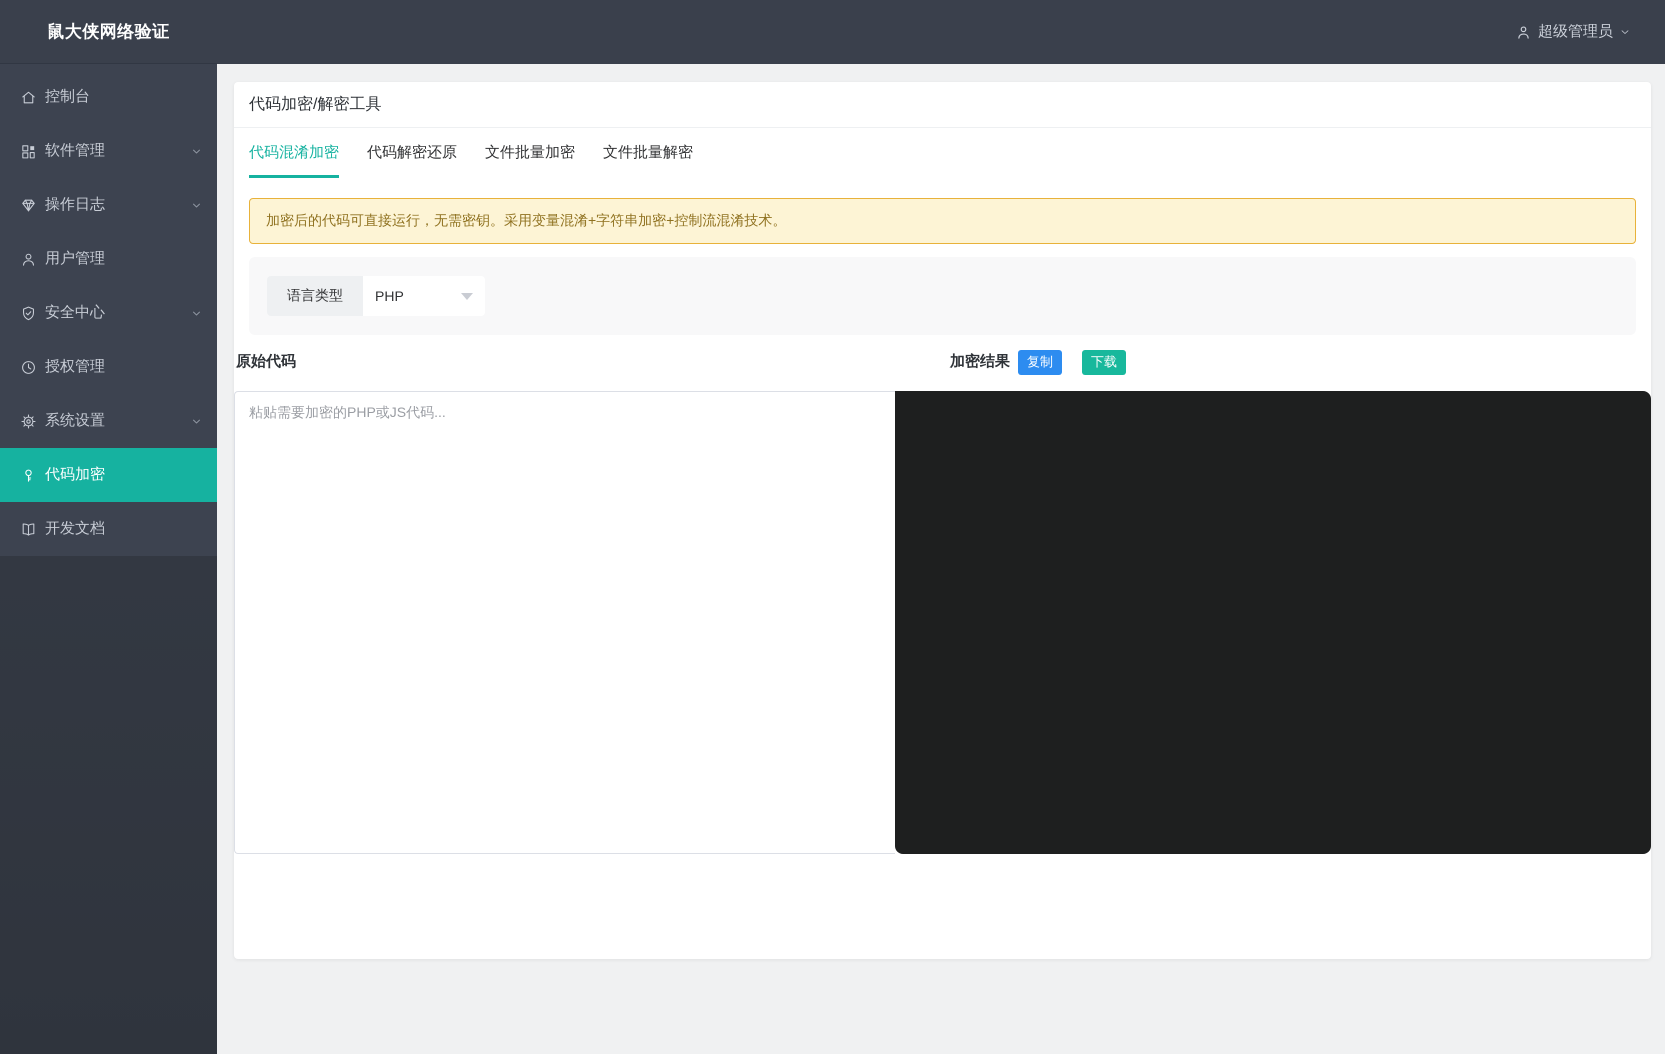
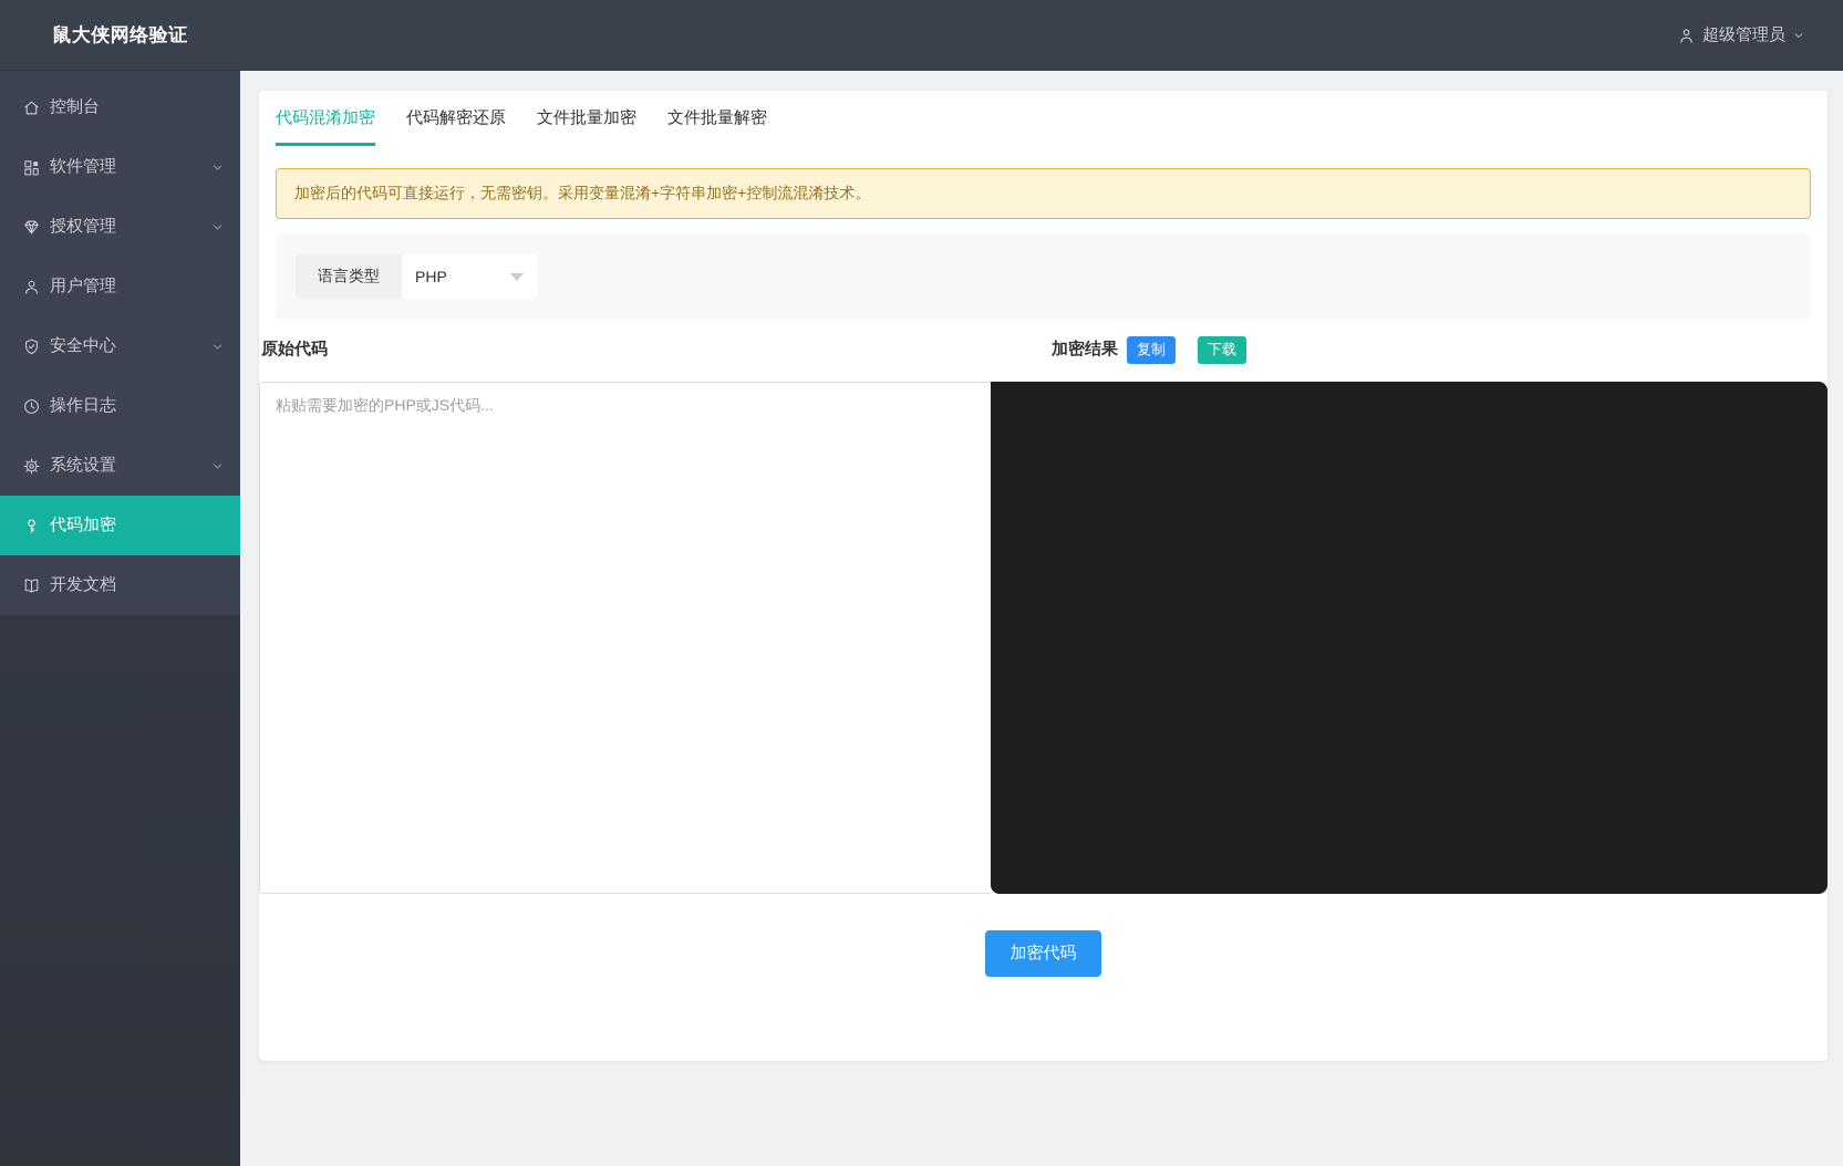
  鼠大侠网络验证
  控制台
  软件管理
- 操作日志
+ 授权管理
  用户管理
  安全中心
- 授权管理
+ 操作日志
  系统设置
  代码加密
  开发文档
  超级管理员
- 代码加密/解密工具
  代码混淆加密
  代码解密还原
  文件批量加密
  文件批量解密
  加密后的代码可直接运行，无需密钥。采用变量混淆+字符串加密+控制流混淆技术。
  语言类型
  PHP
  原始代码
  加密结果
  复制
  下载
  粘贴需要加密的PHP或JS代码...
+ 加密代码
